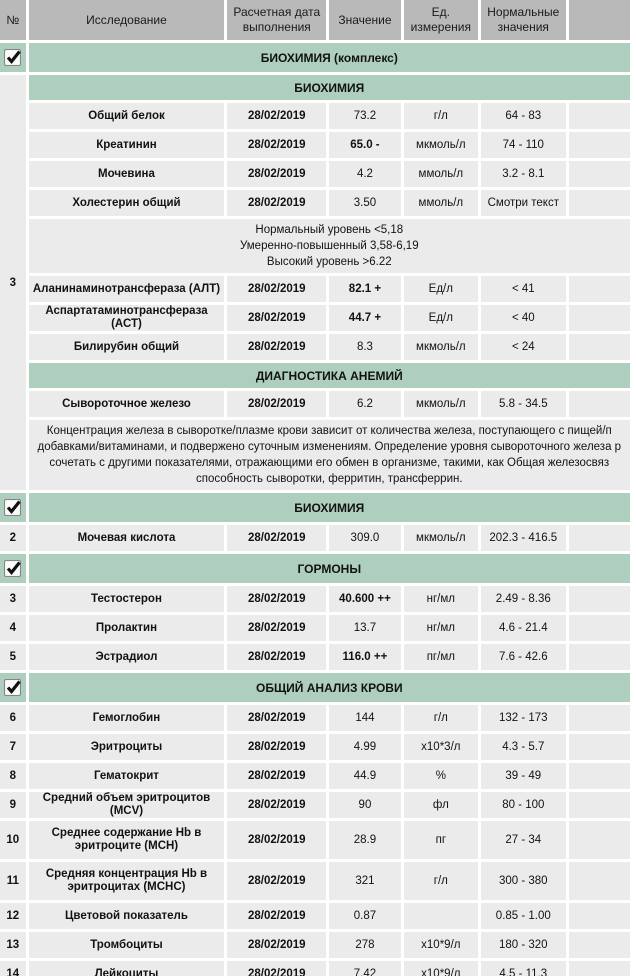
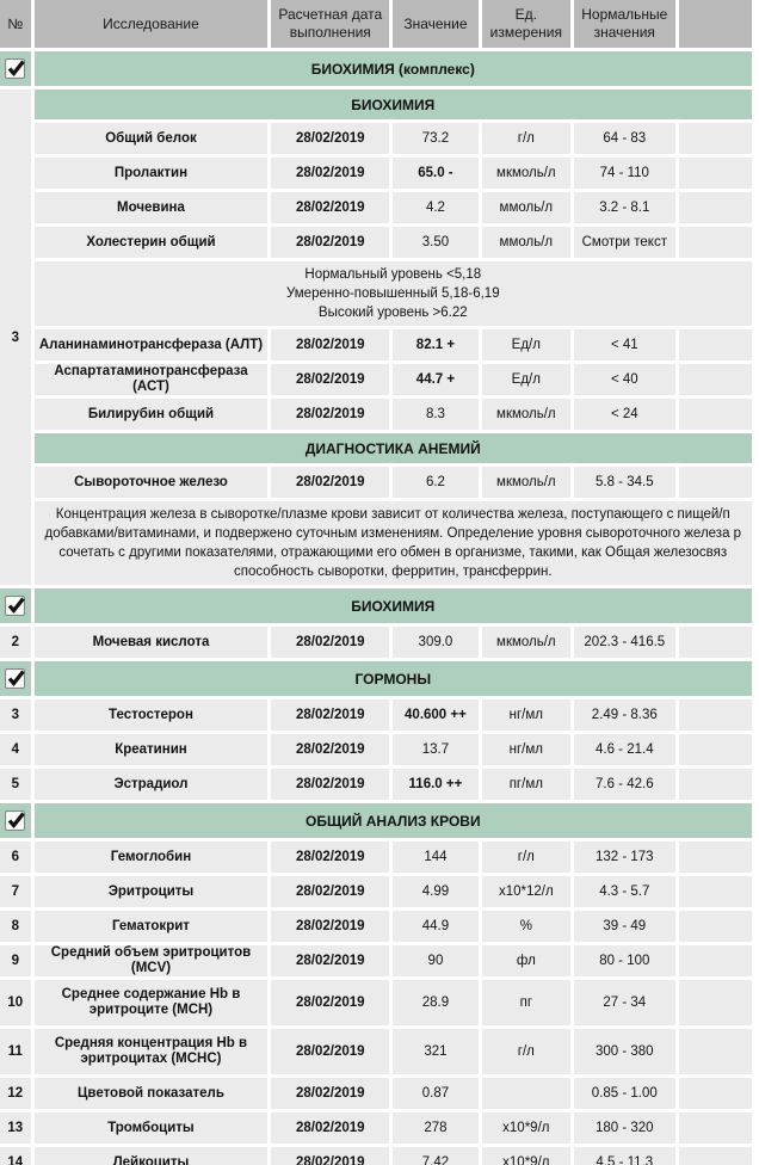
  №	Исследование	Расчетная дата выполнения	Значение	Ед. измерения	Нормальные значения
  	БИОХИМИЯ (комплекс)
  3	БИОХИМИЯ
  Общий белок	28/02/2019	73.2	г/л	64 - 83
- Креатинин	28/02/2019	65.0 -	мкмоль/л	74 - 110
+ Пролактин	28/02/2019	65.0 -	мкмоль/л	74 - 110
  Мочевина	28/02/2019	4.2	ммоль/л	3.2 - 8.1
  Холестерин общий	28/02/2019	3.50	ммоль/л	Смотри текст
- Нормальный уровень <5,18Умеренно-повышенный 3,58-6,19Высокий уровень >6.22
+ Нормальный уровень <5,18Умеренно-повышенный 5,18-6,19Высокий уровень >6.22
  Аланинаминотрансфераза (АЛТ)	28/02/2019	82.1 +	Ед/л	< 41
  Аспартатаминотрансфераза (АСТ)	28/02/2019	44.7 +	Ед/л	< 40
  Билирубин общий	28/02/2019	8.3	мкмоль/л	< 24
  ДИАГНОСТИКА АНЕМИЙ
  Сывороточное железо	28/02/2019	6.2	мкмоль/л	5.8 - 34.5
  Концентрация железа в сыворотке/плазме крови зависит от количества железа, поступающего с пищей/пдобавками/витаминами, и подвержено суточным изменениям. Определение уровня сывороточного железа рсочетать с другими показателями, отражающими его обмен в организме, такими, как Общая железосвязспособность сыворотки, ферритин, трансферрин.
  	БИОХИМИЯ
  2	Мочевая кислота	28/02/2019	309.0	мкмоль/л	202.3 - 416.5
  	ГОРМОНЫ
  3	Тестостерон	28/02/2019	40.600 ++	нг/мл	2.49 - 8.36
- 4	Пролактин	28/02/2019	13.7	нг/мл	4.6 - 21.4
+ 4	Креатинин	28/02/2019	13.7	нг/мл	4.6 - 21.4
  5	Эстрадиол	28/02/2019	116.0 ++	пг/мл	7.6 - 42.6
  	ОБЩИЙ АНАЛИЗ КРОВИ
  6	Гемоглобин	28/02/2019	144	г/л	132 - 173
- 7	Эритроциты	28/02/2019	4.99	х10*3/л	4.3 - 5.7
+ 7	Эритроциты	28/02/2019	4.99	х10*12/л	4.3 - 5.7
  8	Гематокрит	28/02/2019	44.9	%	39 - 49
  9	Средний объем эритроцитов (MCV)	28/02/2019	90	фл	80 - 100
  10	Среднее содержание Hb в эритроците (MCH)	28/02/2019	28.9	пг	27 - 34
  11	Средняя концентрация Hb в эритроцитах (MCHC)	28/02/2019	321	г/л	300 - 380
  12	Цветовой показатель	28/02/2019	0.87		0.85 - 1.00
  13	Тромбоциты	28/02/2019	278	х10*9/л	180 - 320
  14	Лейкоциты	28/02/2019	7.42	х10*9/л	4.5 - 11.3
